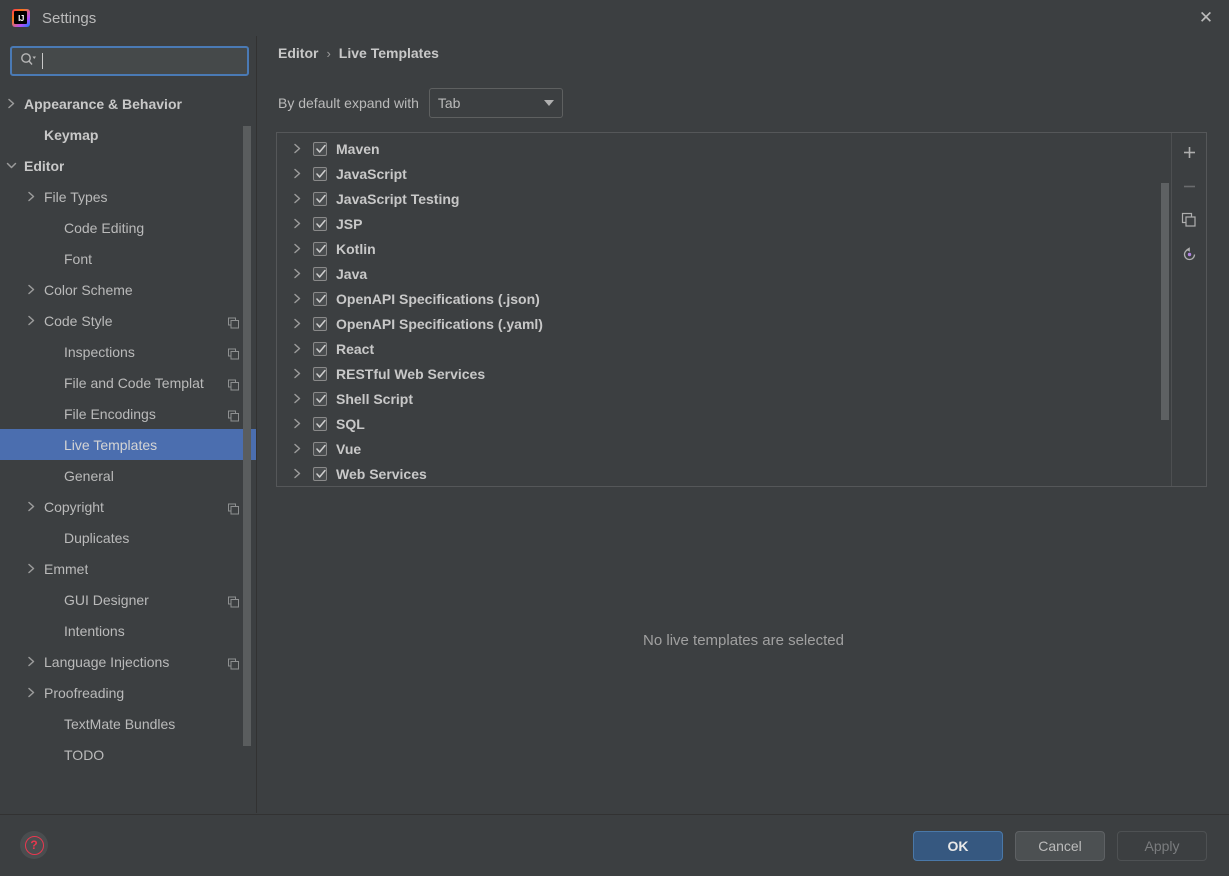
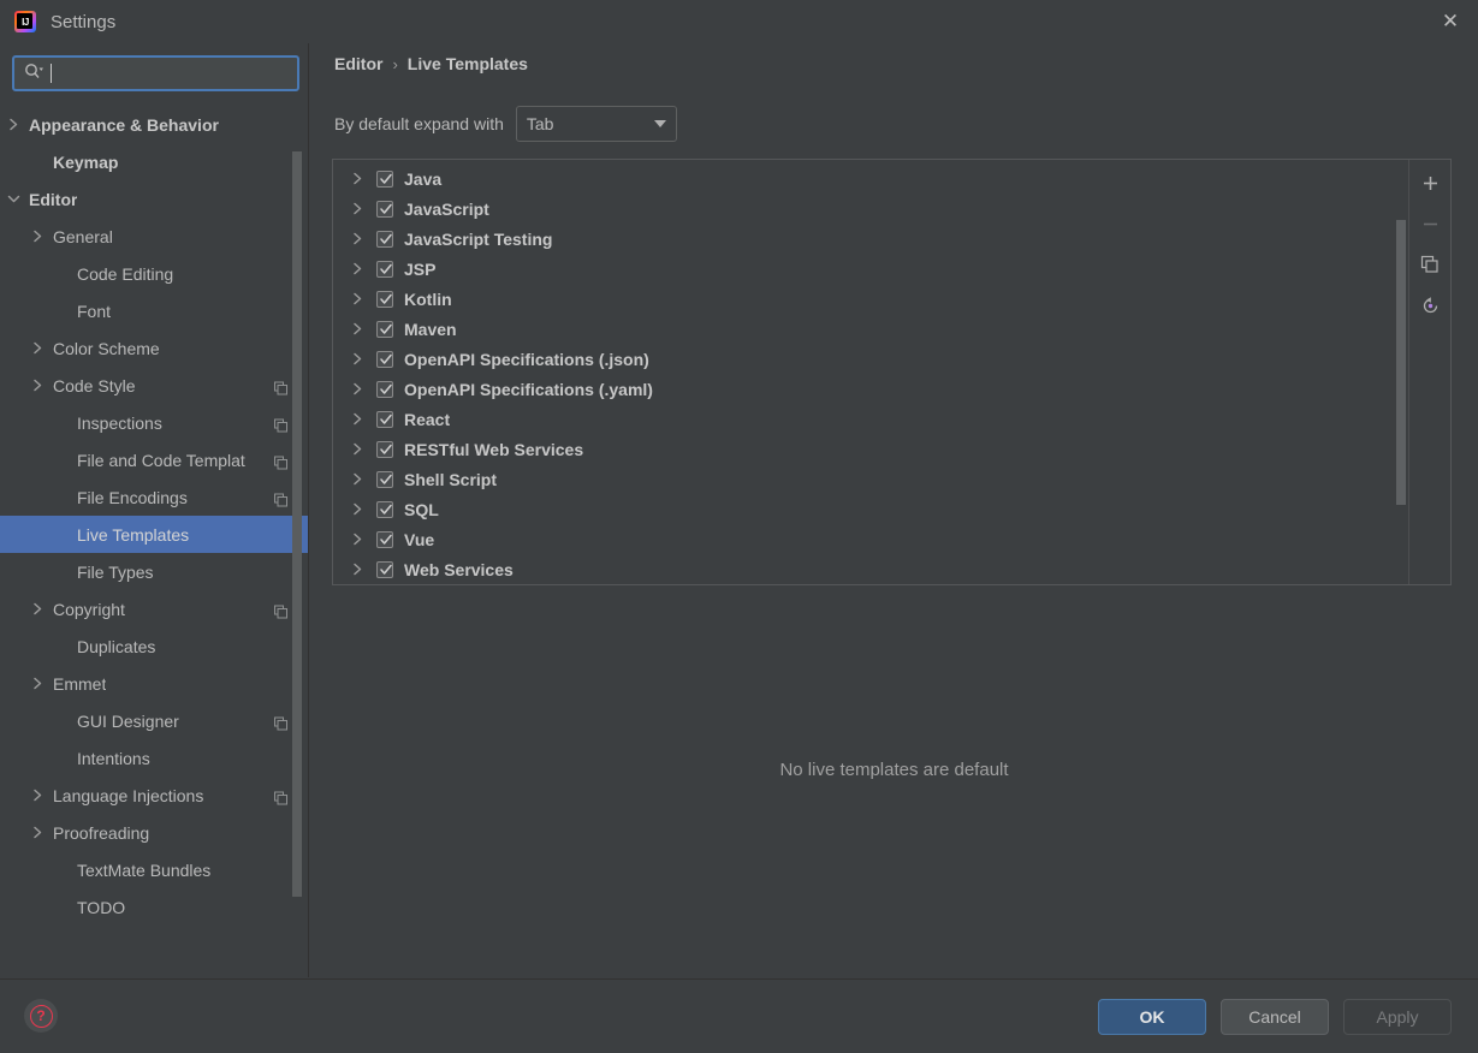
  IJ
  Settings
  ✕
  Appearance & Behavior
  Keymap
  Editor
- File Types
+ General
  Code Editing
  Font
  Color Scheme
  Code Style
  Inspections
  File and Code Templat
  File Encodings
  Live Templates
- General
+ File Types
  Copyright
  Duplicates
  Emmet
  GUI Designer
  Intentions
  Language Injections
  Proofreading
  TextMate Bundles
  TODO
  Editor
  ›
  Live Templates
  By default expand with
  Tab
- Maven
+ Java
  JavaScript
  JavaScript Testing
  JSP
  Kotlin
- Java
+ Maven
  OpenAPI Specifications (.json)
  OpenAPI Specifications (.yaml)
  React
  RESTful Web Services
  Shell Script
  SQL
  Vue
  Web Services
- No live templates are selected
+ No live templates are default
  ?
  OK
  Cancel
  Apply
